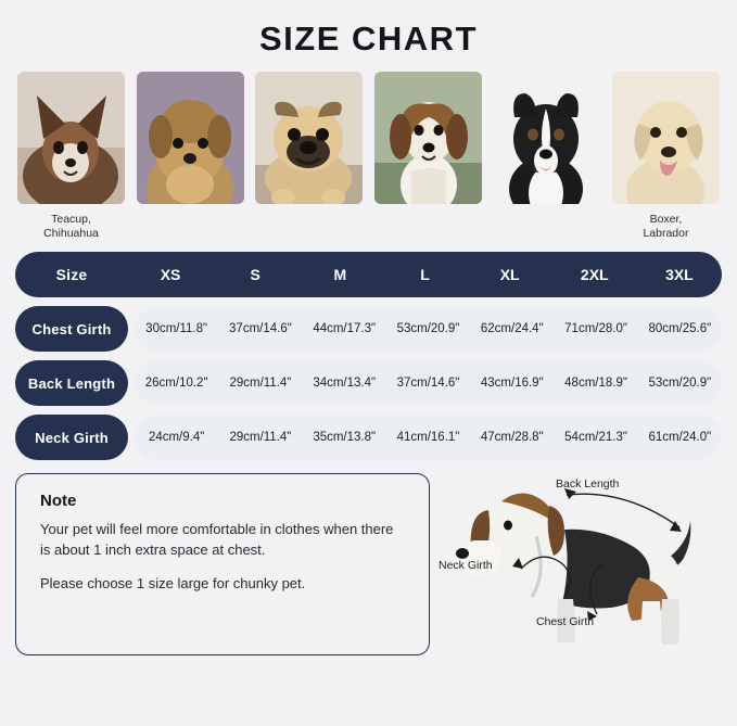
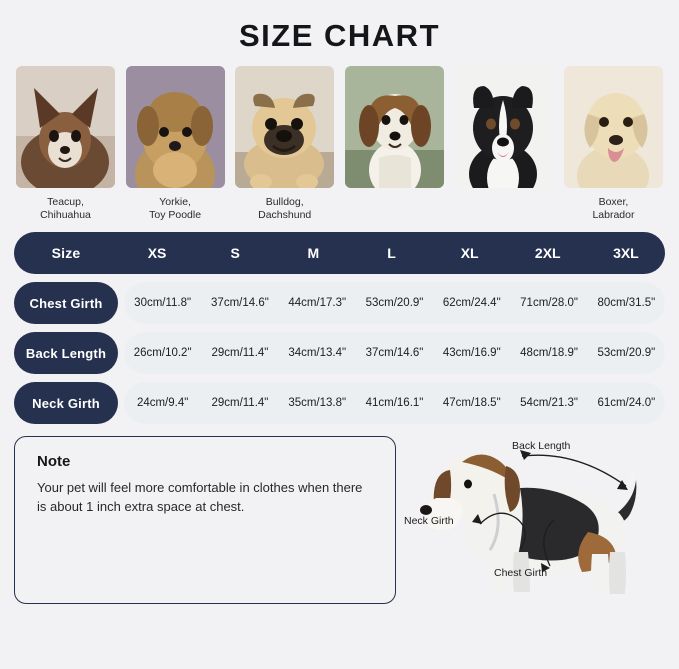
  SIZE CHART
  Teacup,
  Chihuahua
+ Yorkie,
+ Toy Poodle
+ Bulldog,
+ Dachshund
  Boxer,
  Labrador
  Size
  XS
  S
  M
  L
  XL
  2XL
  3XL
  Chest Girth
  30cm/11.8"
  37cm/14.6"
  44cm/17.3"
  53cm/20.9"
  62cm/24.4"
  71cm/28.0"
- 80cm/25.6"
+ 80cm/31.5"
  Back Length
  26cm/10.2"
  29cm/11.4"
  34cm/13.4"
  37cm/14.6"
  43cm/16.9"
  48cm/18.9"
  53cm/20.9"
  Neck Girth
  24cm/9.4"
  29cm/11.4"
  35cm/13.8"
  41cm/16.1"
- 47cm/28.8"
+ 47cm/18.5"
  54cm/21.3"
  61cm/24.0"
  Note
  Your pet will feel more comfortable in clothes when there is about 1 inch extra space at chest.
- Please choose 1 size large for chunky pet.
  Back Length
  Neck Girth
  Chest Girth
